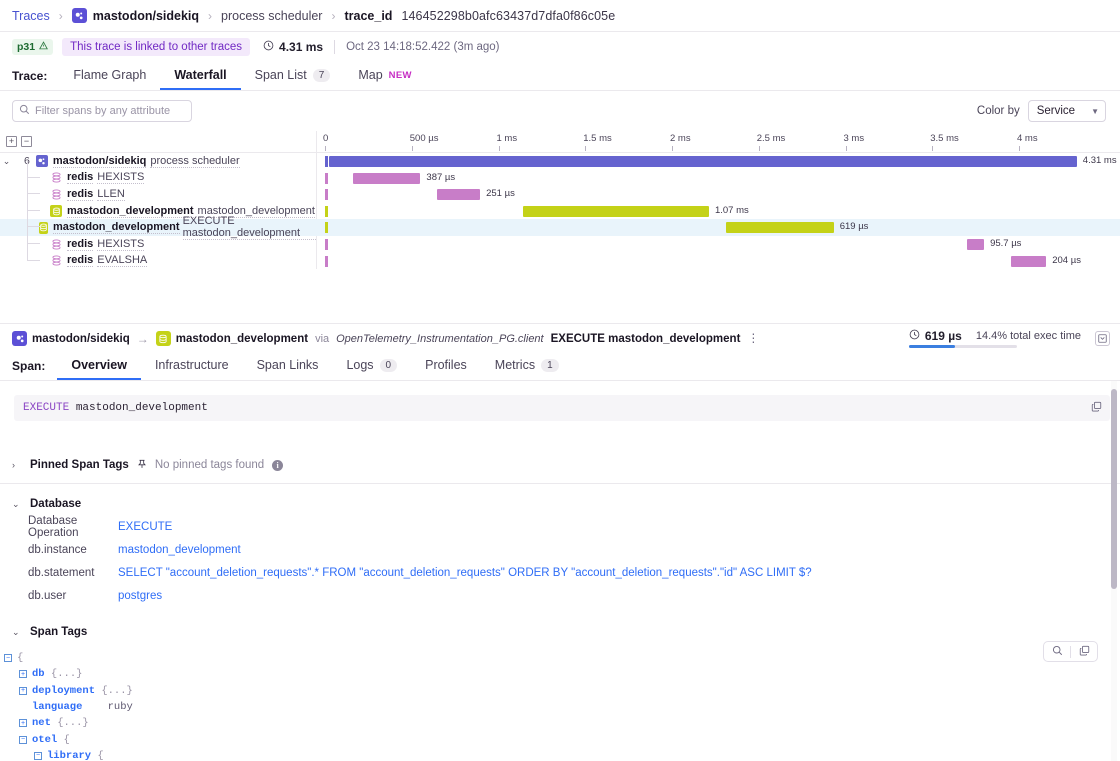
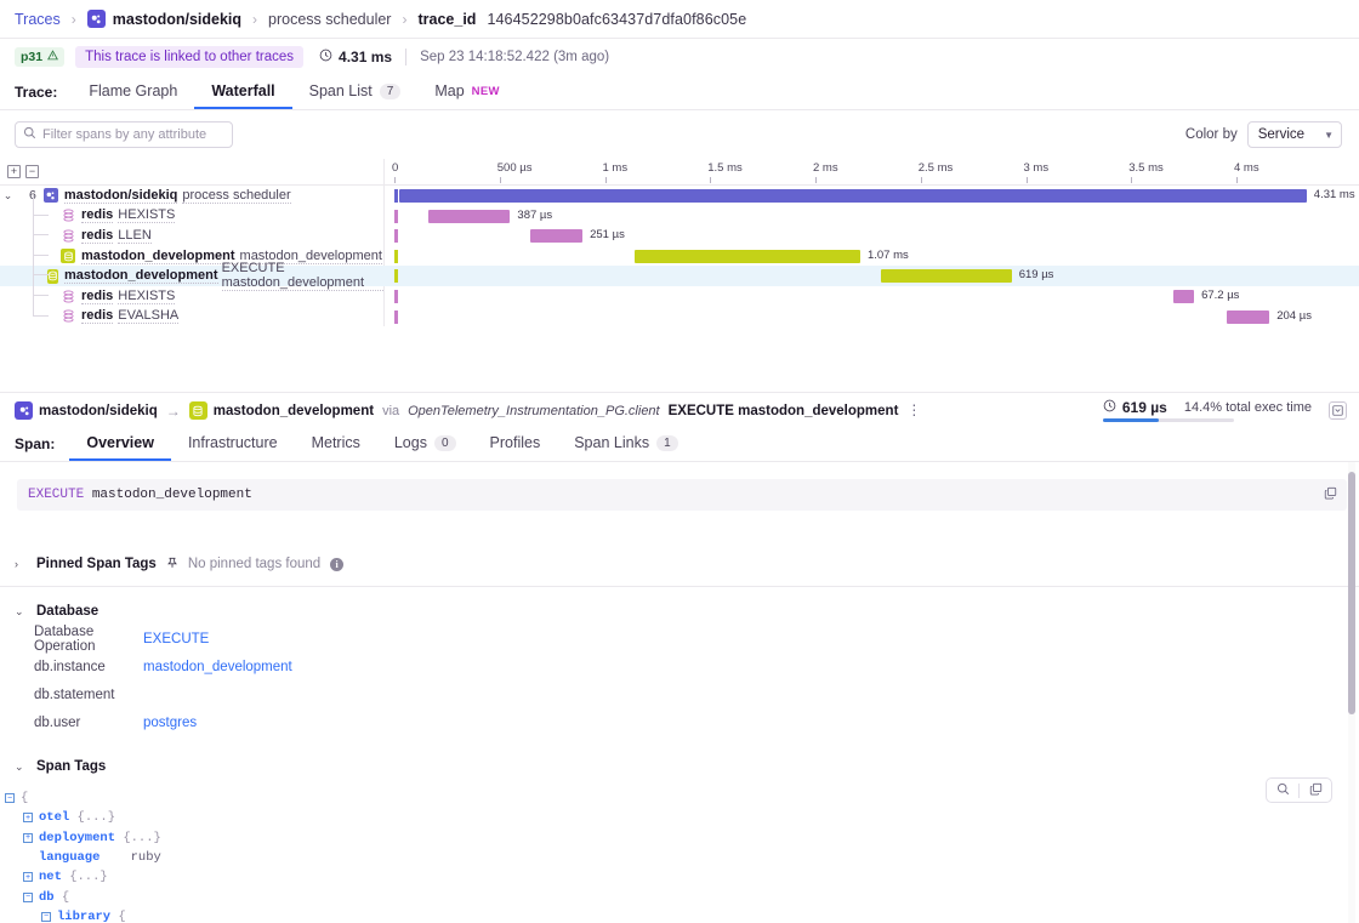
  Traces
  ›
  mastodon/sidekiq
  ›
  process scheduler
  ›
  trace_id
  146452298b0afc63437d7dfa0f86c05e
  p31
  This trace is linked to other traces
  4.31 ms
- Oct 23 14:18:52.422 (3m ago)
+ Sep 23 14:18:52.422 (3m ago)
  Trace:
  Flame Graph
  Waterfall
  Span List
  7
  Map
  NEW
  Filter spans by any attribute
  Color by
  Service
  ▼
  +
  −
  0
  500 µs
  1 ms
  1.5 ms
  2 ms
  2.5 ms
  3 ms
  3.5 ms
  4 ms
  ⌄
  6
  mastodon/sidekiq
  process scheduler
  4.31 ms
  redis
  HEXISTS
  387 µs
  redis
  LLEN
  251 µs
  mastodon_development
  mastodon_development
  1.07 ms
  mastodon_development
  EXECUTE mastodon_development
  619 µs
  redis
  HEXISTS
- 95.7 µs
+ 67.2 µs
  redis
  EVALSHA
  204 µs
  mastodon/sidekiq
  →
  mastodon_development
  via
  OpenTelemetry_Instrumentation_PG.client
  EXECUTE mastodon_development
  ⋮
  619 µs
  14.4% total exec time
  Span:
  Overview
  Infrastructure
- Span Links
+ Metrics
  Logs
  0
  Profiles
- Metrics
+ Span Links
  1
  EXECUTE mastodon_development
  ›
  Pinned Span Tags
  No pinned tags found
  i
  ⌄
  Database
  Database Operation
  EXECUTE
  db.instance
  mastodon_development
  db.statement
- SELECT "account_deletion_requests".* FROM "account_deletion_requests" ORDER BY "account_deletion_requests"."id" ASC LIMIT $?
  db.user
  postgres
  ⌄
  Span Tags
  {
- db
+ otel
  {...}
  deployment
  {...}
  language
  ruby
  net
  {...}
- otel
+ db
  {
  library
  {
